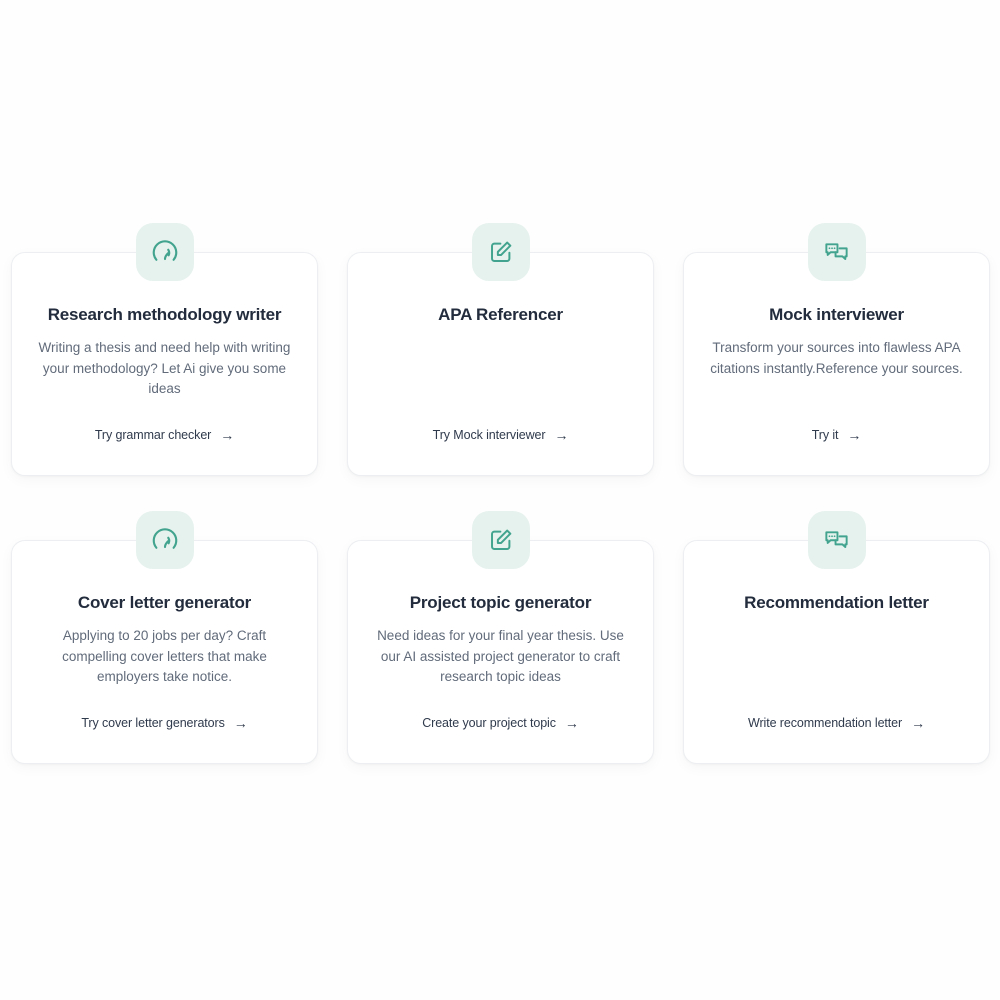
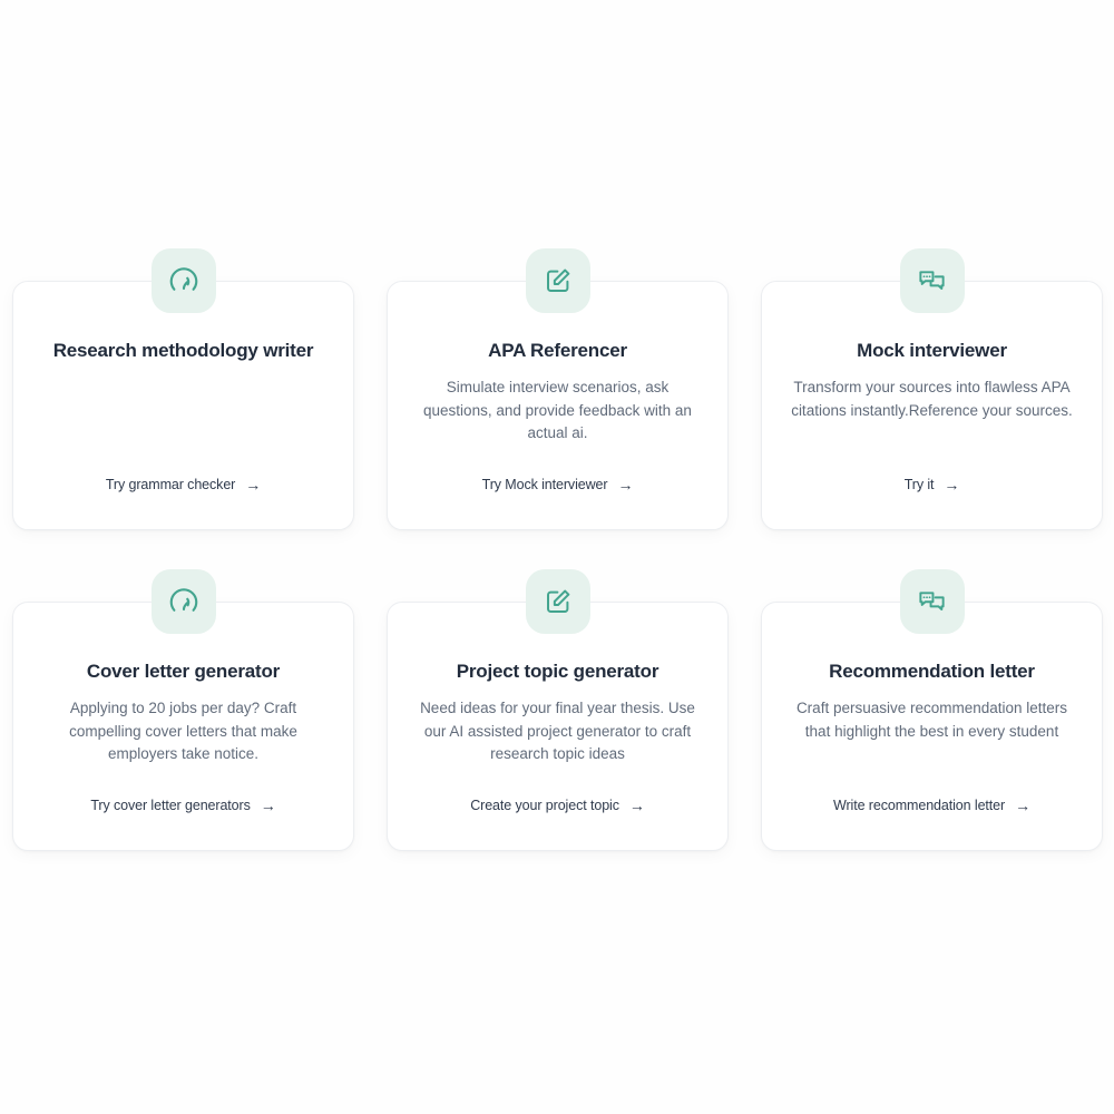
  Research methodology writer
- Writing a thesis and need help with writing your methodology? Let Ai give you some ideas
  Try grammar checker
  →
  APA Referencer
+ Simulate interview scenarios, ask questions, and provide feedback with an actual ai.
  Try Mock interviewer
  →
  Mock interviewer
  Transform your sources into flawless APA citations instantly.Reference your sources.
  Try it
  →
  Cover letter generator
  Applying to 20 jobs per day? Craft compelling cover letters that make employers take notice.
  Try cover letter generators
  →
  Project topic generator
  Need ideas for your final year thesis. Use our AI assisted project generator to craft research topic ideas
  Create your project topic
  →
  Recommendation letter
+ Craft persuasive recommendation letters that highlight the best in every student
  Write recommendation letter
  →
